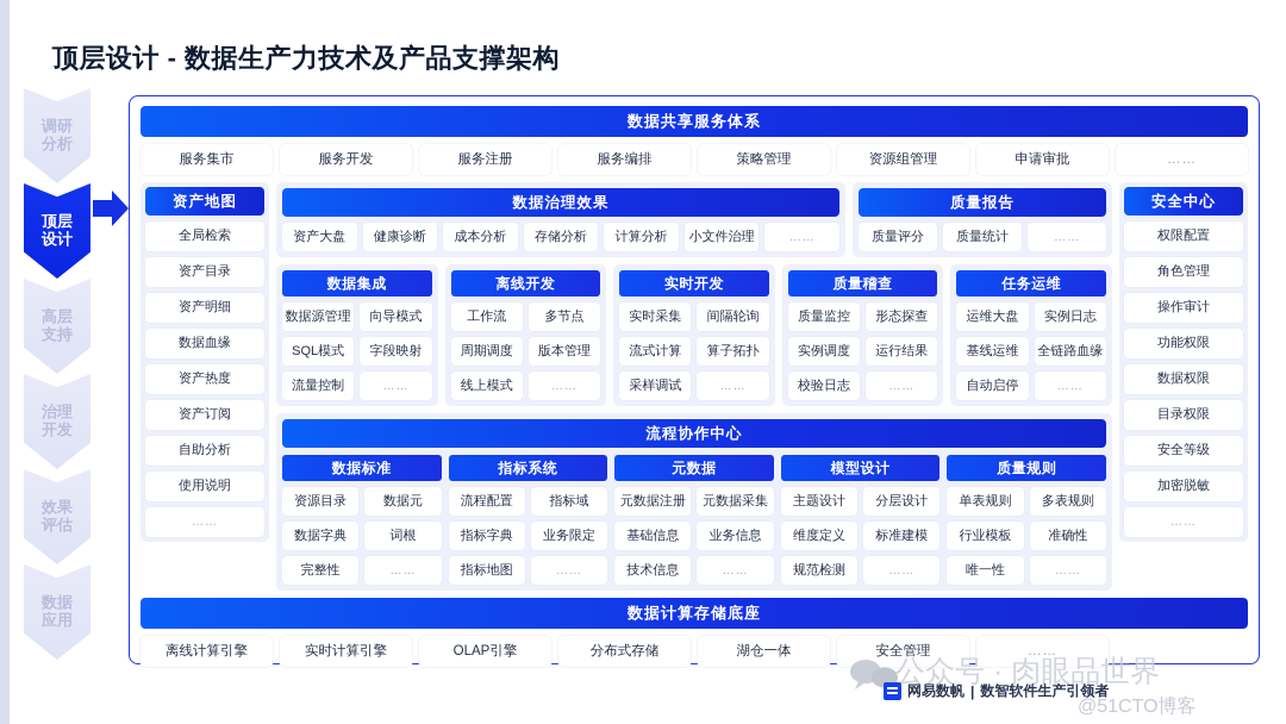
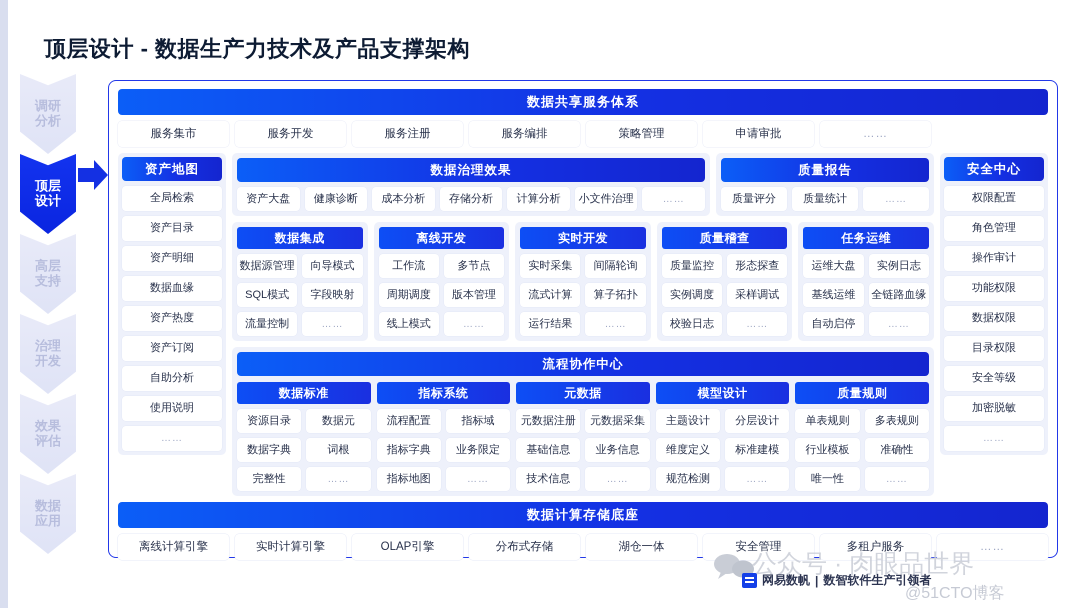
  顶层设计 - 数据生产力技术及产品支撑架构
  调研
  分析
  顶层
  设计
  高层
  支持
  治理
  开发
  效果
  评估
  数据
  应用
  数据共享服务体系
  服务集市
  服务开发
  服务注册
  服务编排
  策略管理
- 资源组管理
  申请审批
  ……
  资产地图
  全局检索
  资产目录
  资产明细
  数据血缘
  资产热度
  资产订阅
  自助分析
  使用说明
  ……
  数据治理效果
  资产大盘
  健康诊断
  成本分析
  存储分析
  计算分析
  小文件治理
  ……
  质量报告
  质量评分
  质量统计
  ……
  数据集成
  数据源管理
  向导模式
  SQL模式
  字段映射
  流量控制
  ……
  离线开发
  工作流
  多节点
  周期调度
  版本管理
  线上模式
  ……
  实时开发
  实时采集
  间隔轮询
  流式计算
  算子拓扑
- 采样调试
+ 运行结果
  ……
  质量稽查
  质量监控
  形态探查
  实例调度
- 运行结果
+ 采样调试
  校验日志
  ……
  任务运维
  运维大盘
  实例日志
  基线运维
  全链路血缘
  自动启停
  ……
  流程协作中心
  数据标准
  资源目录
  数据元
  数据字典
  词根
  完整性
  ……
  指标系统
  流程配置
  指标域
  指标字典
  业务限定
  指标地图
  ……
  元数据
  元数据注册
  元数据采集
  基础信息
  业务信息
  技术信息
  ……
  模型设计
  主题设计
  分层设计
  维度定义
  标准建模
  规范检测
  ……
  质量规则
  单表规则
  多表规则
  行业模板
  准确性
  唯一性
  ……
  安全中心
  权限配置
  角色管理
  操作审计
  功能权限
  数据权限
  目录权限
  安全等级
  加密脱敏
  ……
  数据计算存储底座
  离线计算引擎
  实时计算引擎
  OLAP引擎
  分布式存储
  湖仓一体
  安全管理
+ 多租户服务
  ……
  公众号 · 肉眼品世界
  @51CTO博客
  网易数帆
  |
  数智软件生产引领者
